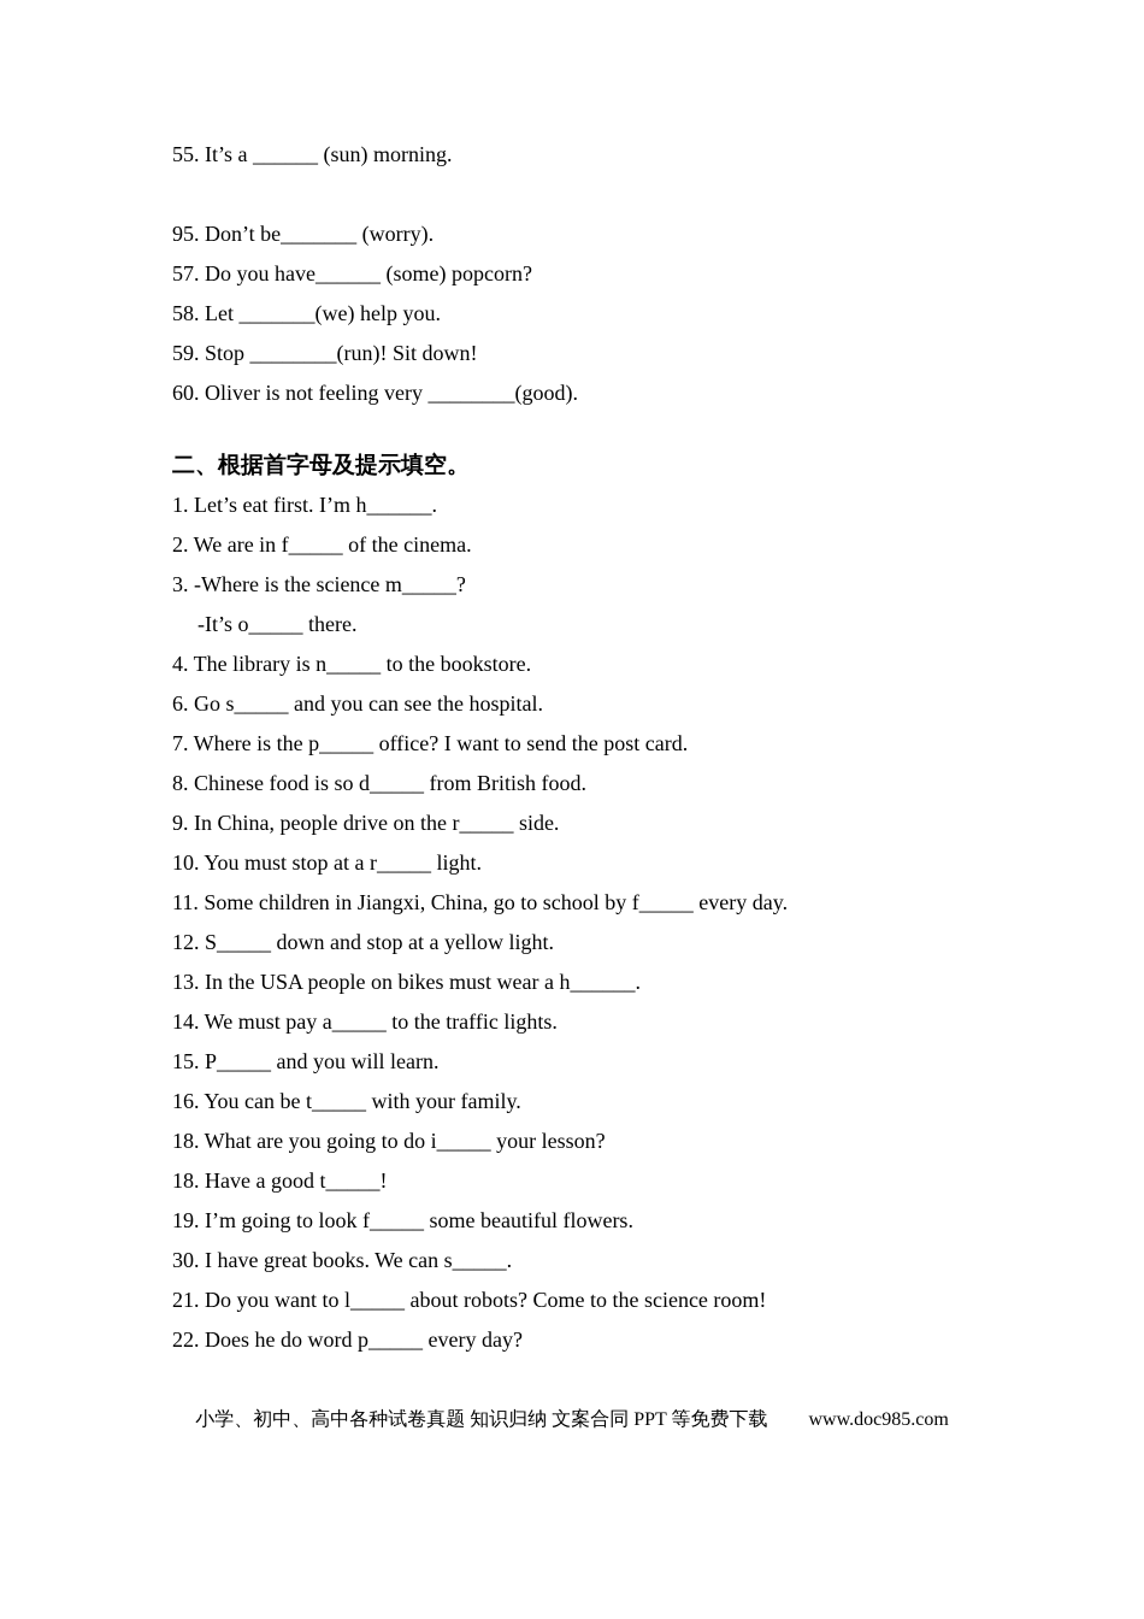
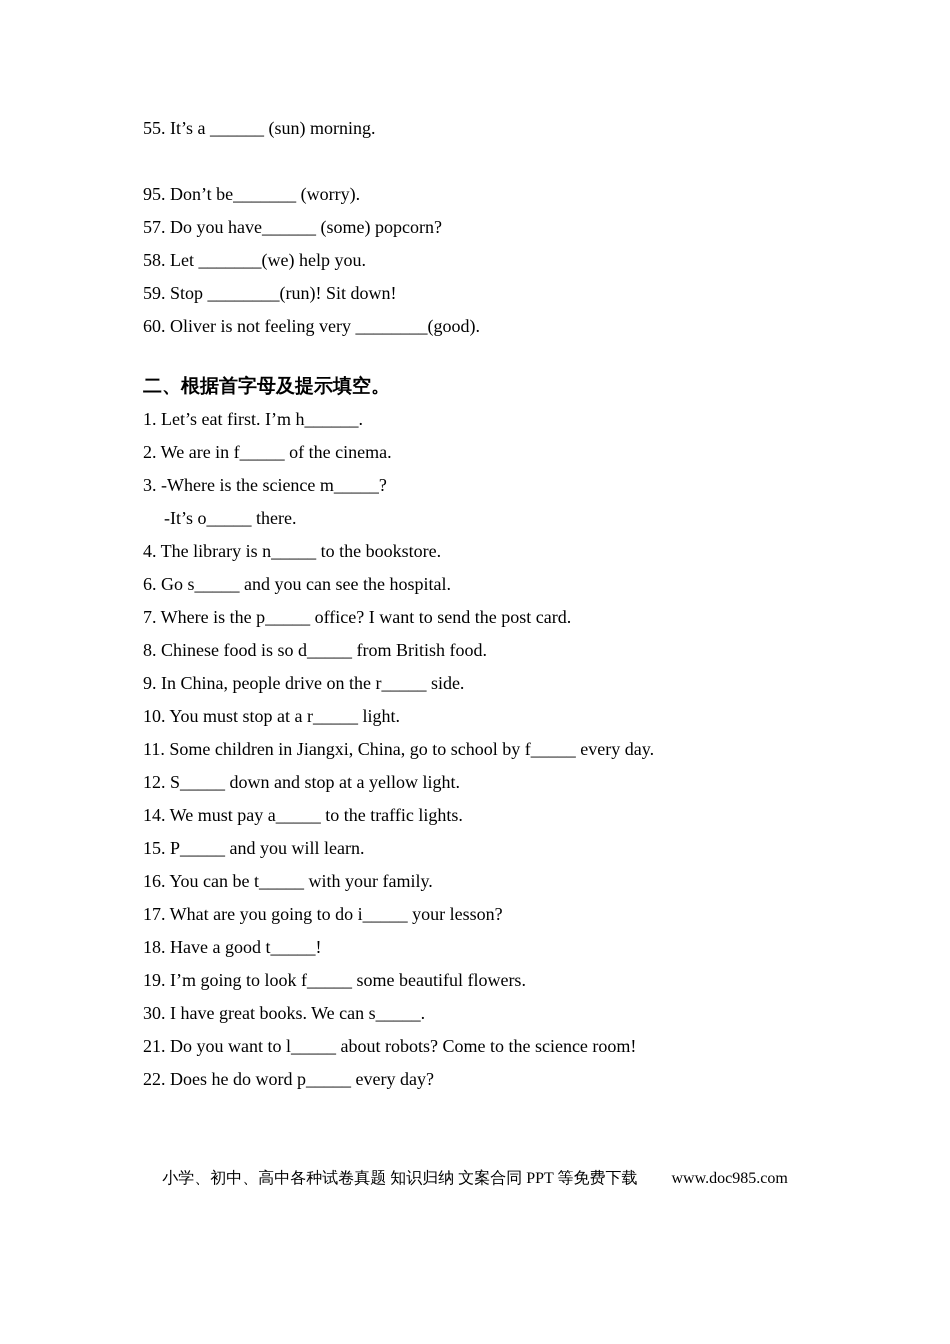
  55. It’s a ______ (sun) morning.
  95. Don’t be_______ (worry).
  57. Do you have______ (some) popcorn?
  58. Let _______(we) help you.
  59. Stop ________(run)! Sit down!
  60. Oliver is not feeling very ________(good).
  二、根据首字母及提示填空。
  1. Let’s eat first. I’m h______.
  2. We are in f_____ of the cinema.
  3. -Where is the science m_____?
  -It’s o_____ there.
  4. The library is n_____ to the bookstore.
  6. Go s_____ and you can see the hospital.
  7. Where is the p_____ office? I want to send the post card.
  8. Chinese food is so d_____ from British food.
  9. In China, people drive on the r_____ side.
  10. You must stop at a r_____ light.
  11. Some children in Jiangxi, China, go to school by f_____ every day.
  12. S_____ down and stop at a yellow light.
- 13. In the USA people on bikes must wear a h______.
  14. We must pay a_____ to the traffic lights.
  15. P_____ and you will learn.
  16. You can be t_____ with your family.
- 18. What are you going to do i_____ your lesson?
+ 17. What are you going to do i_____ your lesson?
  18. Have a good t_____!
  19. I’m going to look f_____ some beautiful flowers.
  30. I have great books. We can s_____.
  21. Do you want to l_____ about robots? Come to the science room!
  22. Does he do word p_____ every day?
  小学、初中、高中各种试卷真题 知识归纳 文案合同 PPT 等免费下载 www.doc985.com
